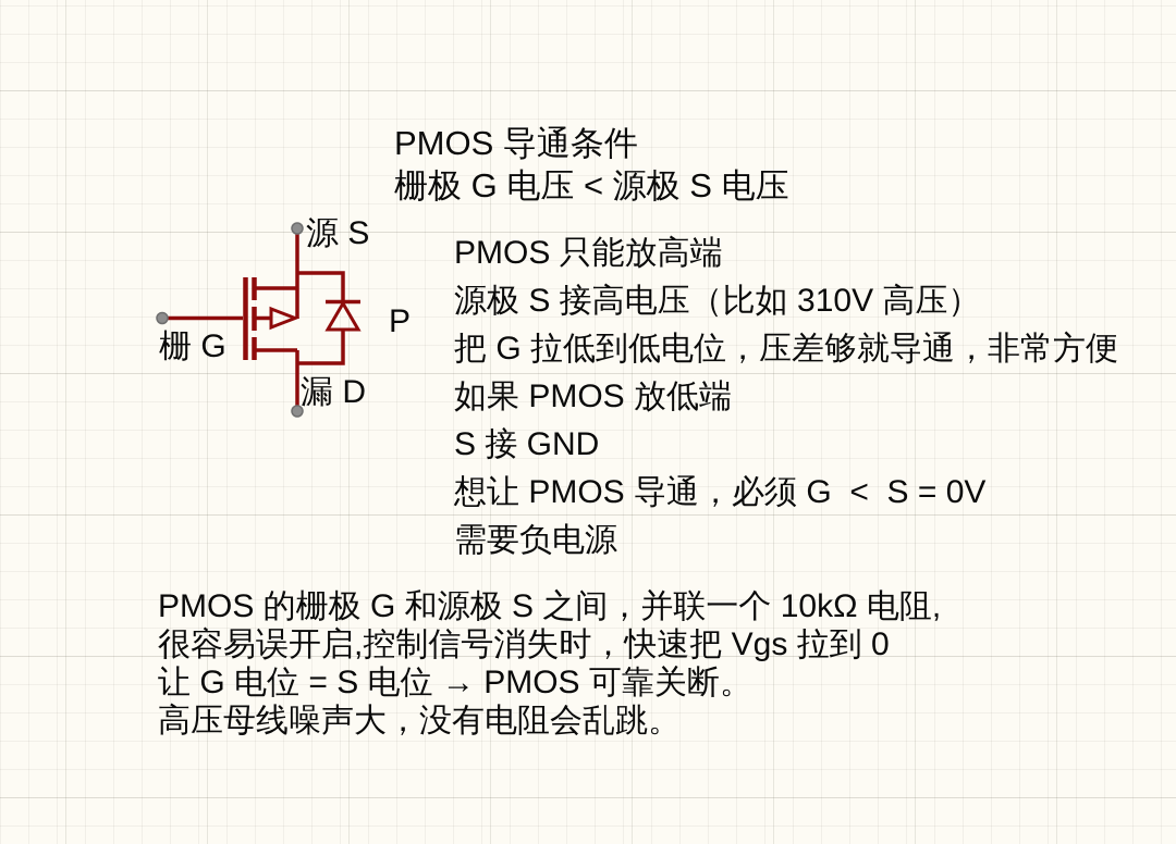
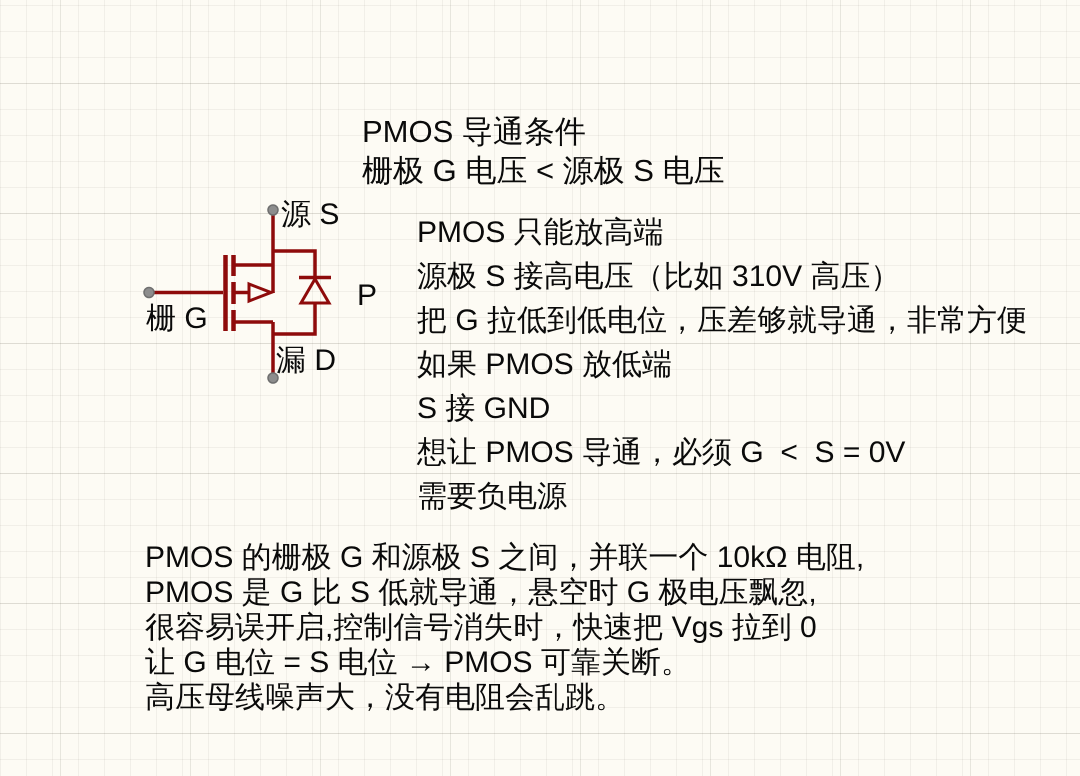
  源 S
  栅 G
  漏 D
  P
  PMOS 导通条件
  栅极 G 电压 < 源极 S 电压
  PMOS 只能放高端
  源极 S 接高电压（比如 310V 高压）
  把 G 拉低到低电位，压差够就导通，非常方便
  如果 PMOS 放低端
  S 接 GND
  想让 PMOS 导通，必须 G < S = 0V
  需要负电源
  PMOS 的栅极 G 和源极 S 之间，并联一个 10kΩ 电阻,
+ PMOS 是 G 比 S 低就导通，悬空时 G 极电压飘忽,
  很容易误开启,控制信号消失时，快速把 Vgs 拉到 0
  让 G 电位 = S 电位 → PMOS 可靠关断。
  高压母线噪声大，没有电阻会乱跳。
